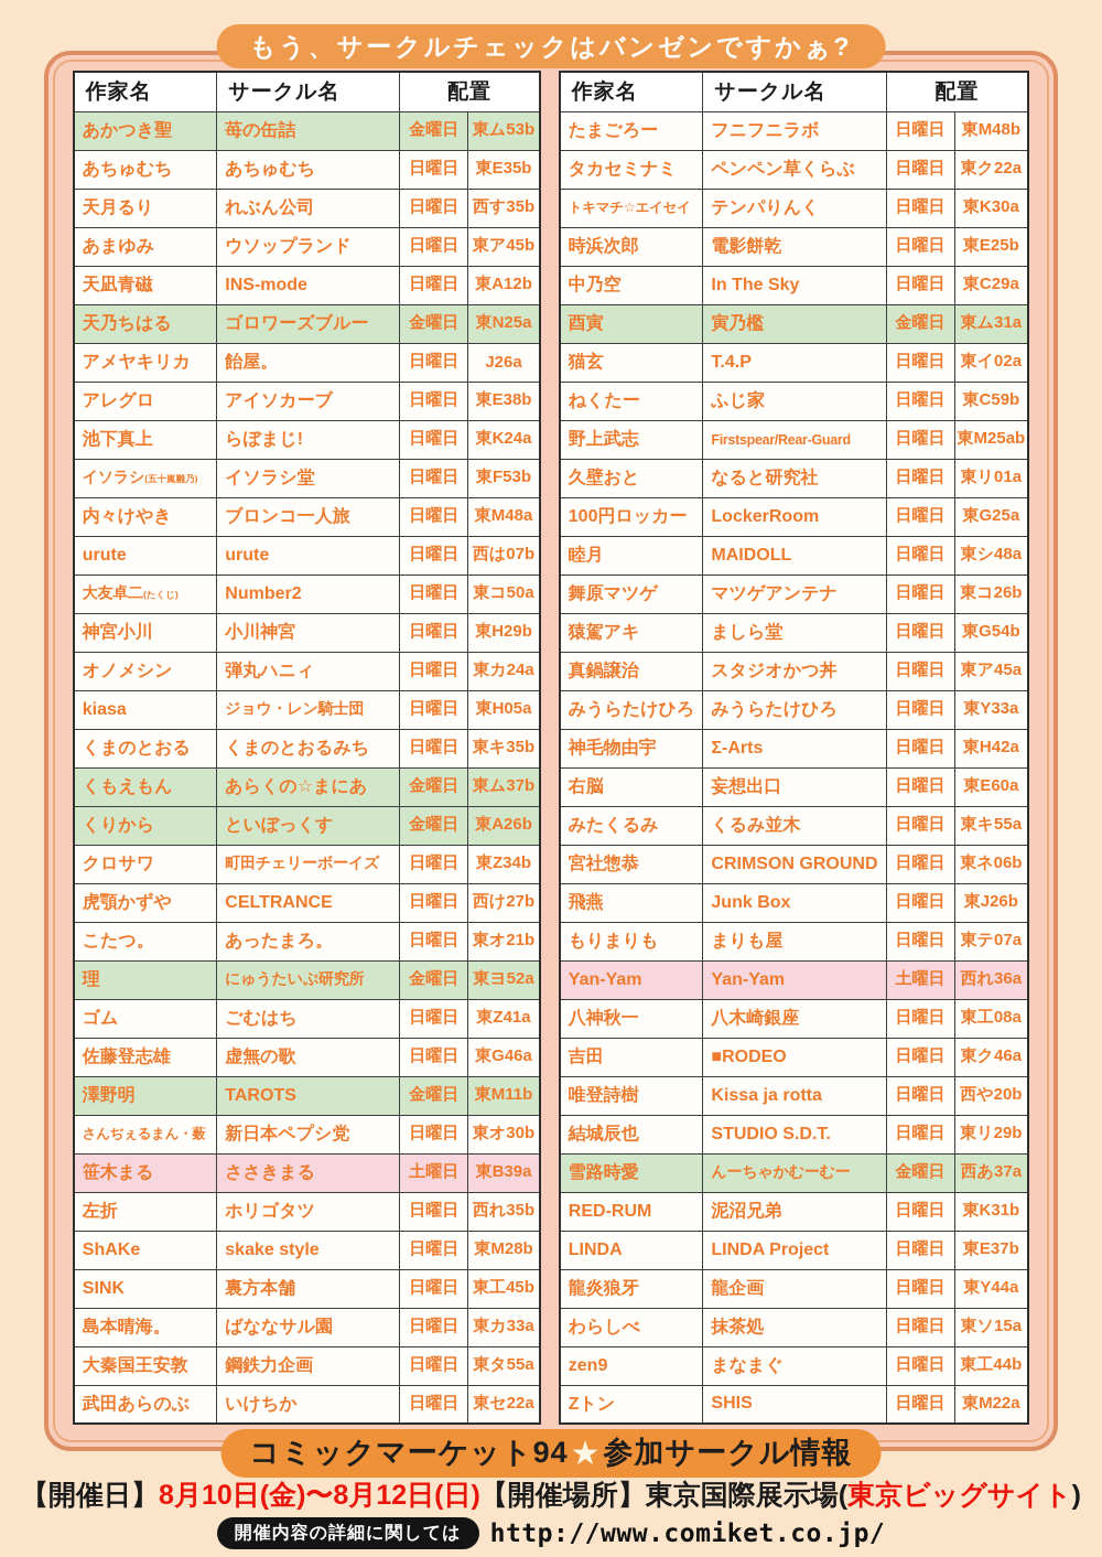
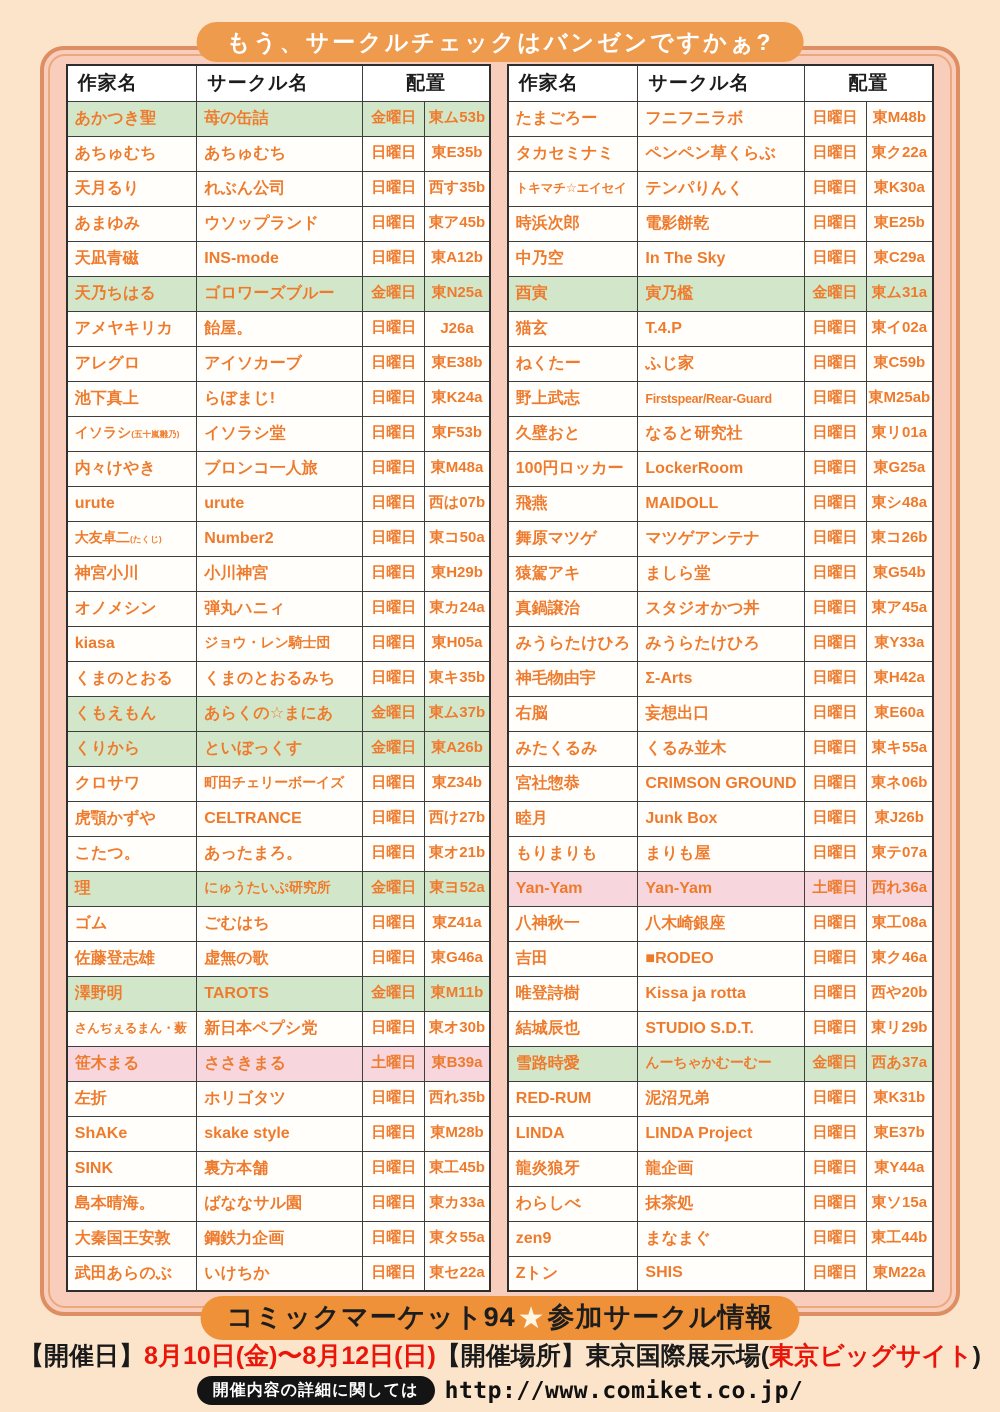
  もう、サークルチェックはバンゼンですかぁ?
  作家名	サークル名	配置
  あかつき聖	苺の缶詰	金曜日	東ム53b
  あちゅむち	あちゅむち	日曜日	東E35b
  天月るり	れぶん公司	日曜日	西す35b
  あまゆみ	ウソップランド	日曜日	東ア45b
  天凪青磁	INS-mode	日曜日	東A12b
  天乃ちはる	ゴロワーズブルー	金曜日	東N25a
  アメヤキリカ	飴屋。	日曜日	J26a
  アレグロ	アイソカーブ	日曜日	東E38b
  池下真上	らぼまじ!	日曜日	東K24a
  イソラシ(五十嵐雛乃)	イソラシ堂	日曜日	東F53b
  内々けやき	ブロンコ一人旅	日曜日	東M48a
  urute	urute	日曜日	西は07b
  大友卓二(たくじ)	Number2	日曜日	東コ50a
  神宮小川	小川神宮	日曜日	東H29b
  オノメシン	弾丸ハニィ	日曜日	東カ24a
  kiasa	ジョウ・レン騎士団	日曜日	東H05a
  くまのとおる	くまのとおるみち	日曜日	東キ35b
  くもえもん	あらくの☆まにあ	金曜日	東ム37b
  くりから	といぼっくす	金曜日	東A26b
  クロサワ	町田チェリーボーイズ	日曜日	東Z34b
  虎顎かずや	CELTRANCE	日曜日	西け27b
  こたつ。	あったまろ。	日曜日	東オ21b
  理	にゅうたいぷ研究所	金曜日	東ヨ52a
  ゴム	ごむはち	日曜日	東Z41a
  佐藤登志雄	虚無の歌	日曜日	東G46a
  澤野明	TAROTS	金曜日	東M11b
  さんぢぇるまん・薮	新日本ペプシ党	日曜日	東オ30b
  笹木まる	ささきまる	土曜日	東B39a
  左折	ホリゴタツ	日曜日	西れ35b
  ShAKe	skake style	日曜日	東M28b
  SINK	裏方本舗	日曜日	東工45b
  島本晴海。	ばななサル園	日曜日	東カ33a
  大秦国王安敦	鋼鉄力企画	日曜日	東タ55a
  武田あらのぶ	いけちか	日曜日	東セ22a
  作家名	サークル名	配置
  たまごろー	フニフニラボ	日曜日	東M48b
  タカセミナミ	ペンペン草くらぶ	日曜日	東ク22a
  トキマチ☆エイセイ	テンパりんく	日曜日	東K30a
  時浜次郎	電影餅乾	日曜日	東E25b
  中乃空	In The Sky	日曜日	東C29a
  酉寅	寅乃檻	金曜日	東ム31a
  猫玄	T.4.P	日曜日	東イ02a
  ねくたー	ふじ家	日曜日	東C59b
  野上武志	Firstspear/Rear-Guard	日曜日	東M25ab
  久壁おと	なると研究社	日曜日	東リ01a
  100円ロッカー	LockerRoom	日曜日	東G25a
- 睦月	MAIDOLL	日曜日	東シ48a
+ 飛燕	MAIDOLL	日曜日	東シ48a
  舞原マツゲ	マツゲアンテナ	日曜日	東コ26b
  猿駕アキ	ましら堂	日曜日	東G54b
  真鍋譲治	スタジオかつ丼	日曜日	東ア45a
  みうらたけひろ	みうらたけひろ	日曜日	東Y33a
  神毛物由宇	Σ-Arts	日曜日	東H42a
  右脳	妄想出口	日曜日	東E60a
  みたくるみ	くるみ並木	日曜日	東キ55a
  宮社惣恭	CRIMSON GROUND	日曜日	東ネ06b
- 飛燕	Junk Box	日曜日	東J26b
+ 睦月	Junk Box	日曜日	東J26b
  もりまりも	まりも屋	日曜日	東テ07a
  Yan-Yam	Yan-Yam	土曜日	西れ36a
  八神秋一	八木崎銀座	日曜日	東工08a
  吉田	■RODEO	日曜日	東ク46a
  唯登詩樹	Kissa ja rotta	日曜日	西や20b
  結城辰也	STUDIO S.D.T.	日曜日	東リ29b
  雪路時愛	んーちゃかむーむー	金曜日	西あ37a
  RED-RUM	泥沼兄弟	日曜日	東K31b
  LINDA	LINDA Project	日曜日	東E37b
  龍炎狼牙	龍企画	日曜日	東Y44a
  わらしべ	抹茶処	日曜日	東ソ15a
  zen9	まなまぐ	日曜日	東工44b
  Zトン	SHIS	日曜日	東M22a
  コミックマーケット94
  ★
  参加サークル情報
  【開催日】8月10日(金)〜8月12日(日)【開催場所】東京国際展示場(東京ビッグサイト)
  開催内容の詳細に関しては
  http://www.comiket.co.jp/
